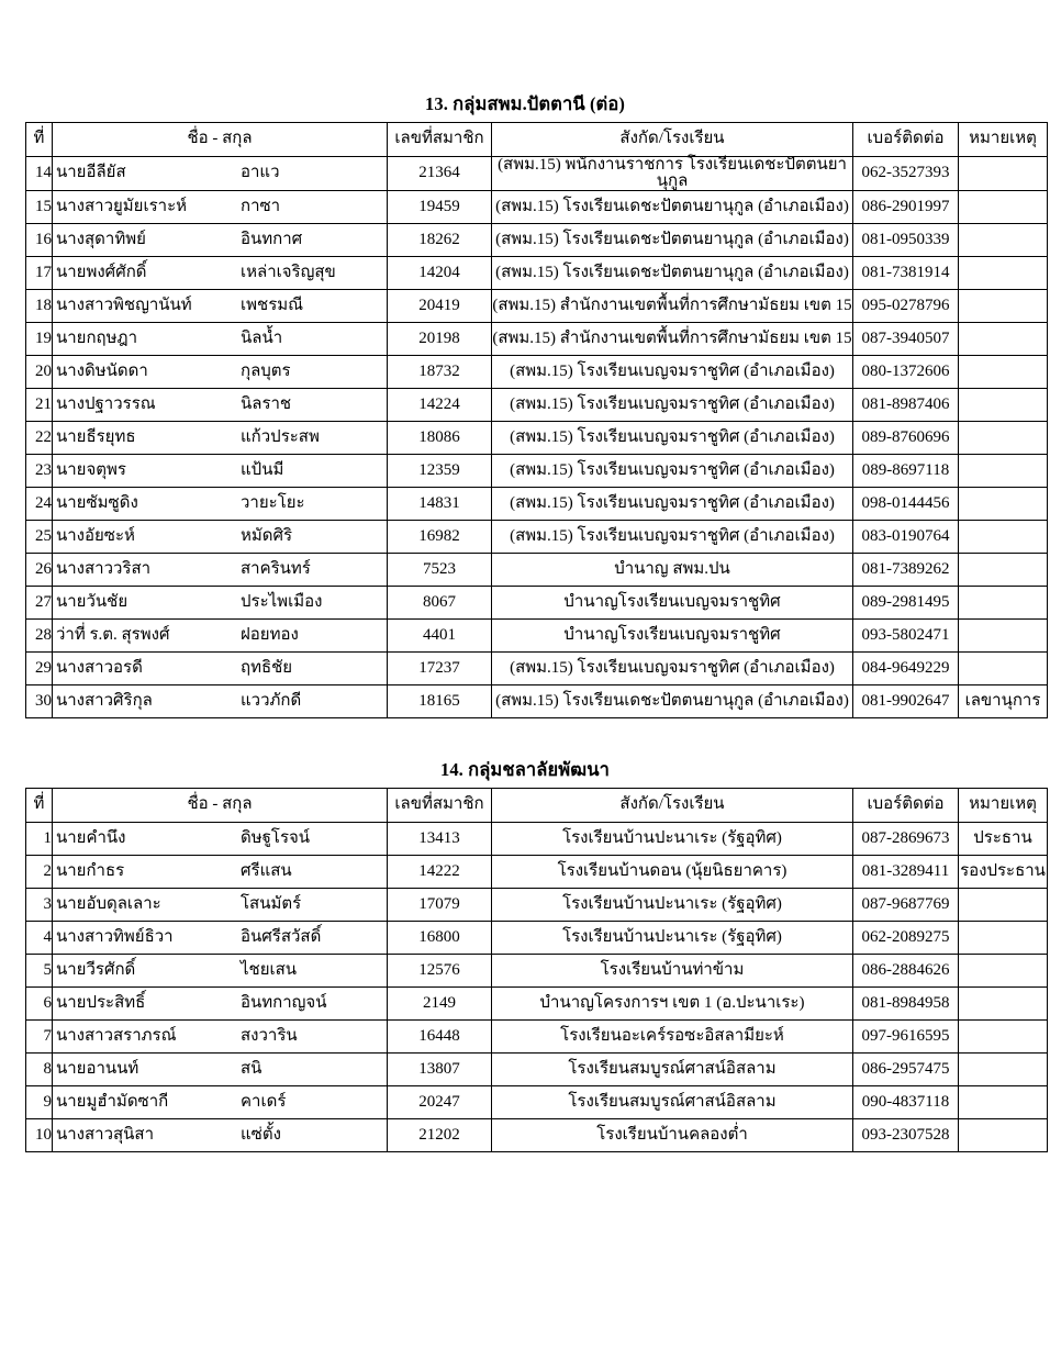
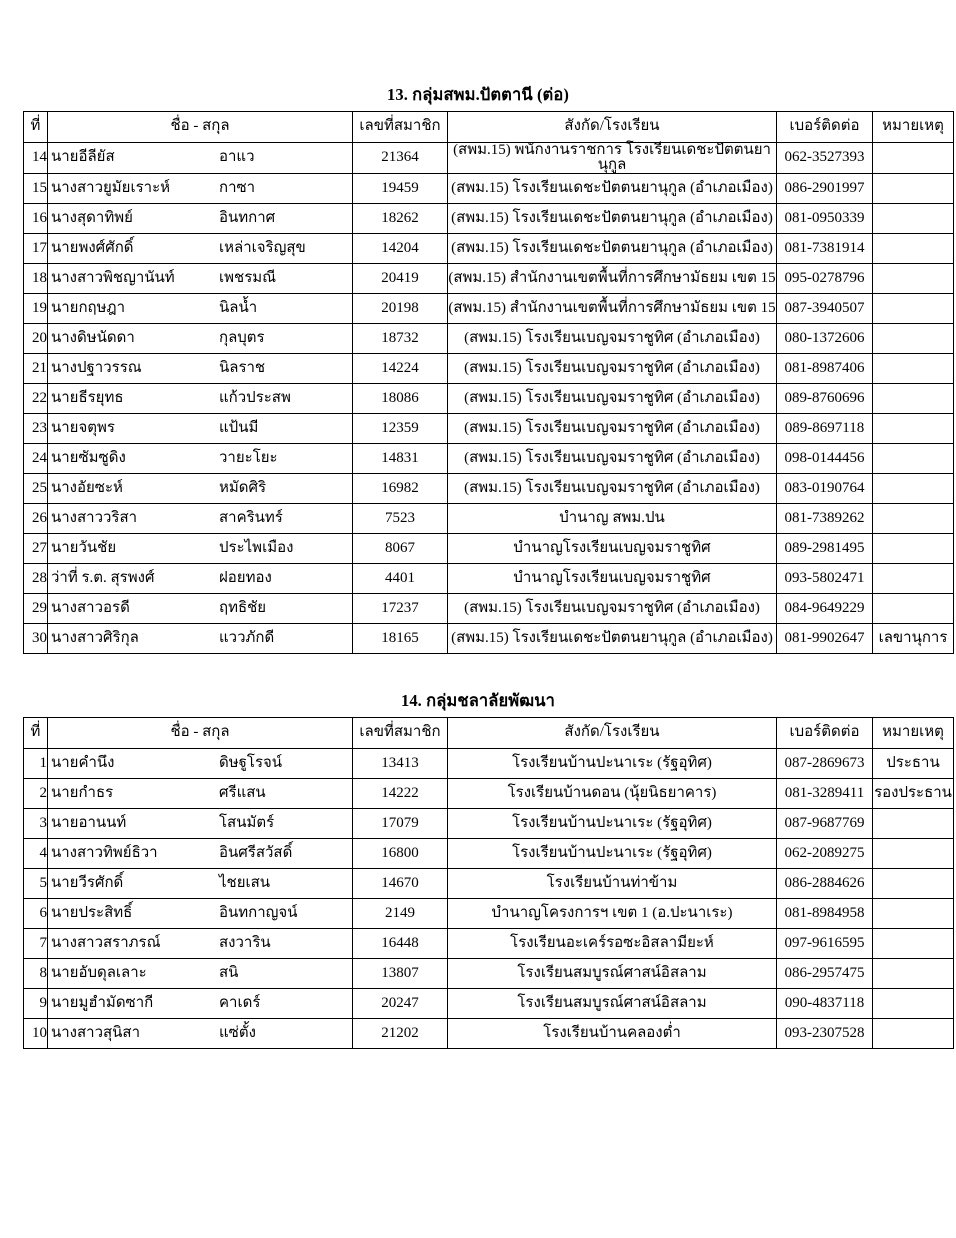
  13. กลุ่มสพม.ปัตตานี (ต่อ)
  ที่	ชื่อ - สกุล	เลขที่สมาชิก	สังกัด/โรงเรียน	เบอร์ติดต่อ	หมายเหตุ
  14	นายอีลียัส อาแว	21364	(สพม.15) พนักงานราชการ โรงเรียนเดชะปัตตนยานุกูล	062-3527393
  15	นางสาวยูมัยเราะห์ กาซา	19459	(สพม.15) โรงเรียนเดชะปัตตนยานุกูล (อำเภอเมือง)	086-2901997
  16	นางสุดาทิพย์ อินทกาศ	18262	(สพม.15) โรงเรียนเดชะปัตตนยานุกูล (อำเภอเมือง)	081-0950339
  17	นายพงศ์ศักดิ์ เหล่าเจริญสุข	14204	(สพม.15) โรงเรียนเดชะปัตตนยานุกูล (อำเภอเมือง)	081-7381914
  18	นางสาวพิชญานันท์ เพชรมณี	20419	(สพม.15) สำนักงานเขตพื้นที่การศึกษามัธยม เขต 15	095-0278796
  19	นายกฤษฎา นิลน้ำ	20198	(สพม.15) สำนักงานเขตพื้นที่การศึกษามัธยม เขต 15	087-3940507
  20	นางดิษนัดดา กุลบุตร	18732	(สพม.15) โรงเรียนเบญจมราชูทิศ (อำเภอเมือง)	080-1372606
  21	นางปฐาวรรณ นิลราช	14224	(สพม.15) โรงเรียนเบญจมราชูทิศ (อำเภอเมือง)	081-8987406
  22	นายธีรยุทธ แก้วประสพ	18086	(สพม.15) โรงเรียนเบญจมราชูทิศ (อำเภอเมือง)	089-8760696
  23	นายจตุพร แป้นมี	12359	(สพม.15) โรงเรียนเบญจมราชูทิศ (อำเภอเมือง)	089-8697118
  24	นายซัมซูดิง วายะโยะ	14831	(สพม.15) โรงเรียนเบญจมราชูทิศ (อำเภอเมือง)	098-0144456
  25	นางอัยซะห์ หมัดศิริ	16982	(สพม.15) โรงเรียนเบญจมราชูทิศ (อำเภอเมือง)	083-0190764
  26	นางสาววริสา สาครินทร์	7523	บำนาญ สพม.ปน	081-7389262
  27	นายวันชัย ประไพเมือง	8067	บำนาญโรงเรียนเบญจมราชูทิศ	089-2981495
  28	ว่าที่ ร.ต. สุรพงศ์ ฝอยทอง	4401	บำนาญโรงเรียนเบญจมราชูทิศ	093-5802471
  29	นางสาวอรดี ฤทธิชัย	17237	(สพม.15) โรงเรียนเบญจมราชูทิศ (อำเภอเมือง)	084-9649229
  30	นางสาวศิริกุล แววภักดี	18165	(สพม.15) โรงเรียนเดชะปัตตนยานุกูล (อำเภอเมือง)	081-9902647	เลขานุการ
  14. กลุ่มชลาลัยพัฒนา
  ที่	ชื่อ - สกุล	เลขที่สมาชิก	สังกัด/โรงเรียน	เบอร์ติดต่อ	หมายเหตุ
  1	นายคำนึง ดิษฐูโรจน์	13413	โรงเรียนบ้านปะนาเระ (รัฐอุทิศ)	087-2869673	ประธาน
  2	นายกำธร ศรีแสน	14222	โรงเรียนบ้านดอน (นุ้ยนิธยาคาร)	081-3289411	รองประธาน
- 3	นายอับดุลเลาะ โสนมัตร์	17079	โรงเรียนบ้านปะนาเระ (รัฐอุทิศ)	087-9687769
+ 3	นายอานนท์ โสนมัตร์	17079	โรงเรียนบ้านปะนาเระ (รัฐอุทิศ)	087-9687769
  4	นางสาวทิพย์ธิวา อินศรีสวัสดิ์	16800	โรงเรียนบ้านปะนาเระ (รัฐอุทิศ)	062-2089275
- 5	นายวีรศักดิ์ ไชยเสน	12576	โรงเรียนบ้านท่าข้าม	086-2884626
+ 5	นายวีรศักดิ์ ไชยเสน	14670	โรงเรียนบ้านท่าข้าม	086-2884626
  6	นายประสิทธิ์ อินทกาญจน์	2149	บำนาญโครงการฯ เขต 1 (อ.ปะนาเระ)	081-8984958
  7	นางสาวสราภรณ์ สงวาริน	16448	โรงเรียนอะเคร์รอซะอิสลามียะห์	097-9616595
- 8	นายอานนท์ สนิ	13807	โรงเรียนสมบูรณ์ศาสน์อิสลาม	086-2957475
+ 8	นายอับดุลเลาะ สนิ	13807	โรงเรียนสมบูรณ์ศาสน์อิสลาม	086-2957475
  9	นายมูฮำมัดซากี คาเดร์	20247	โรงเรียนสมบูรณ์ศาสน์อิสลาม	090-4837118
  10	นางสาวสุนิสา แซ่ตั้ง	21202	โรงเรียนบ้านคลองต่ำ	093-2307528
